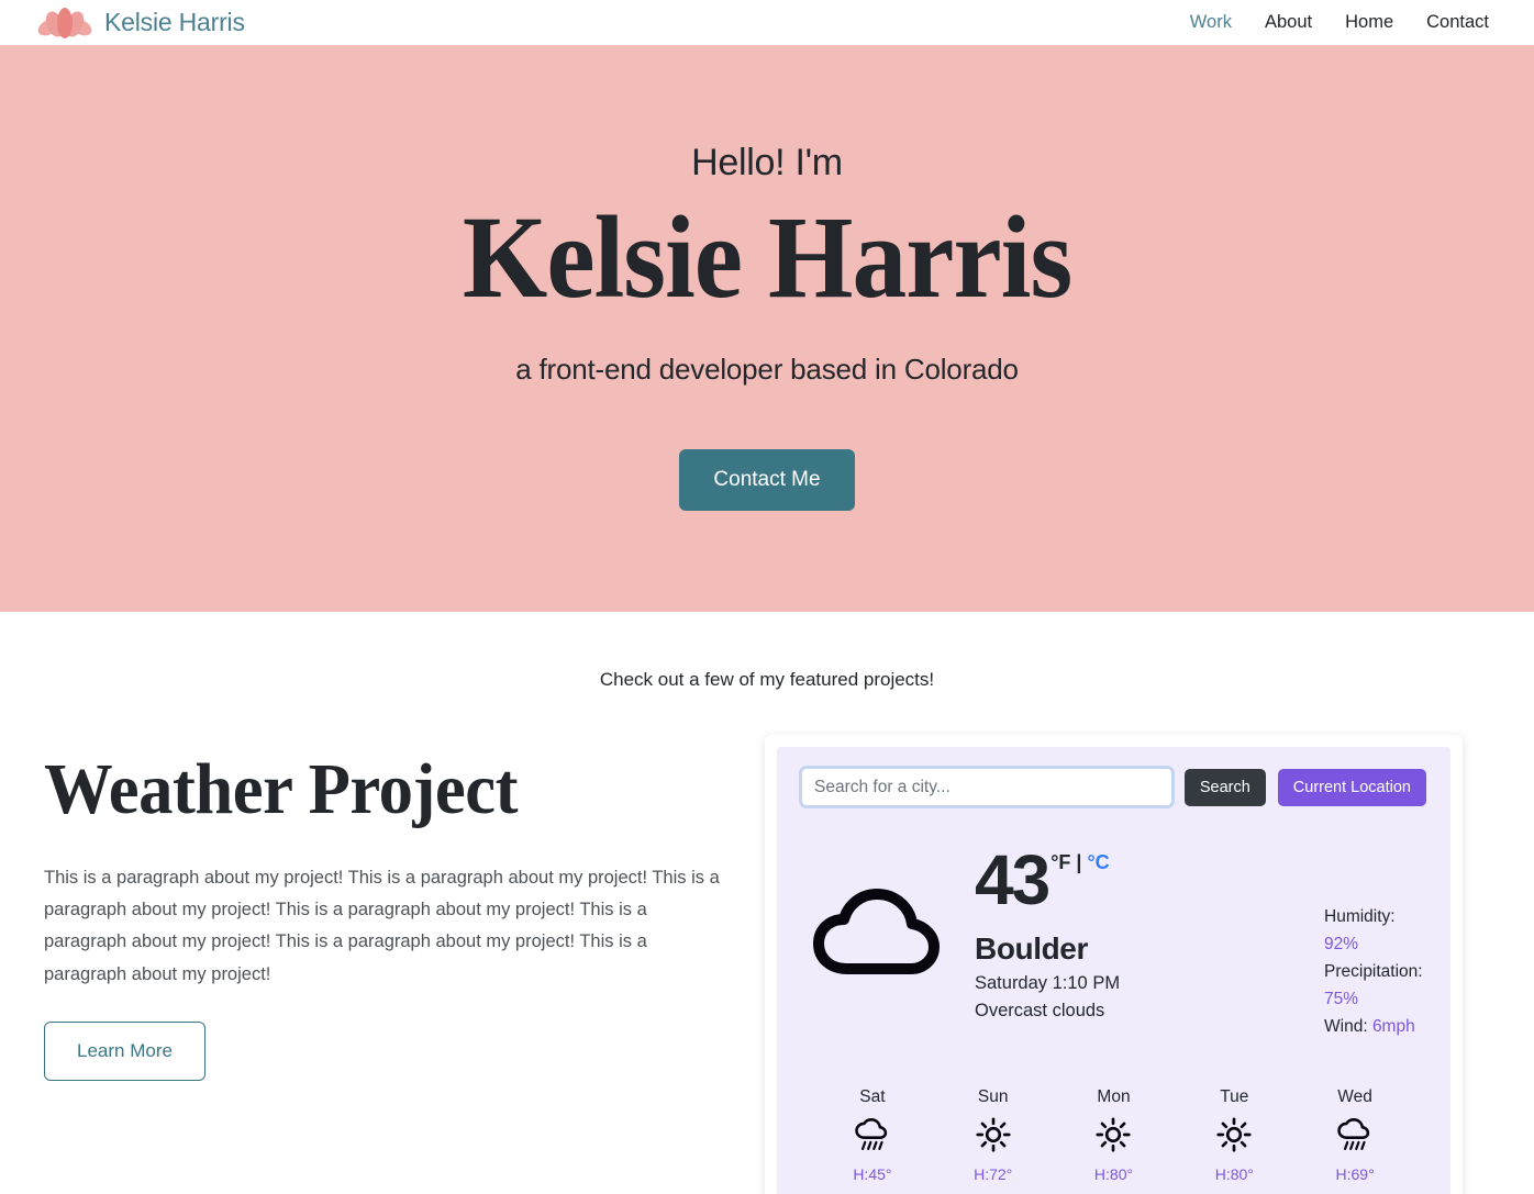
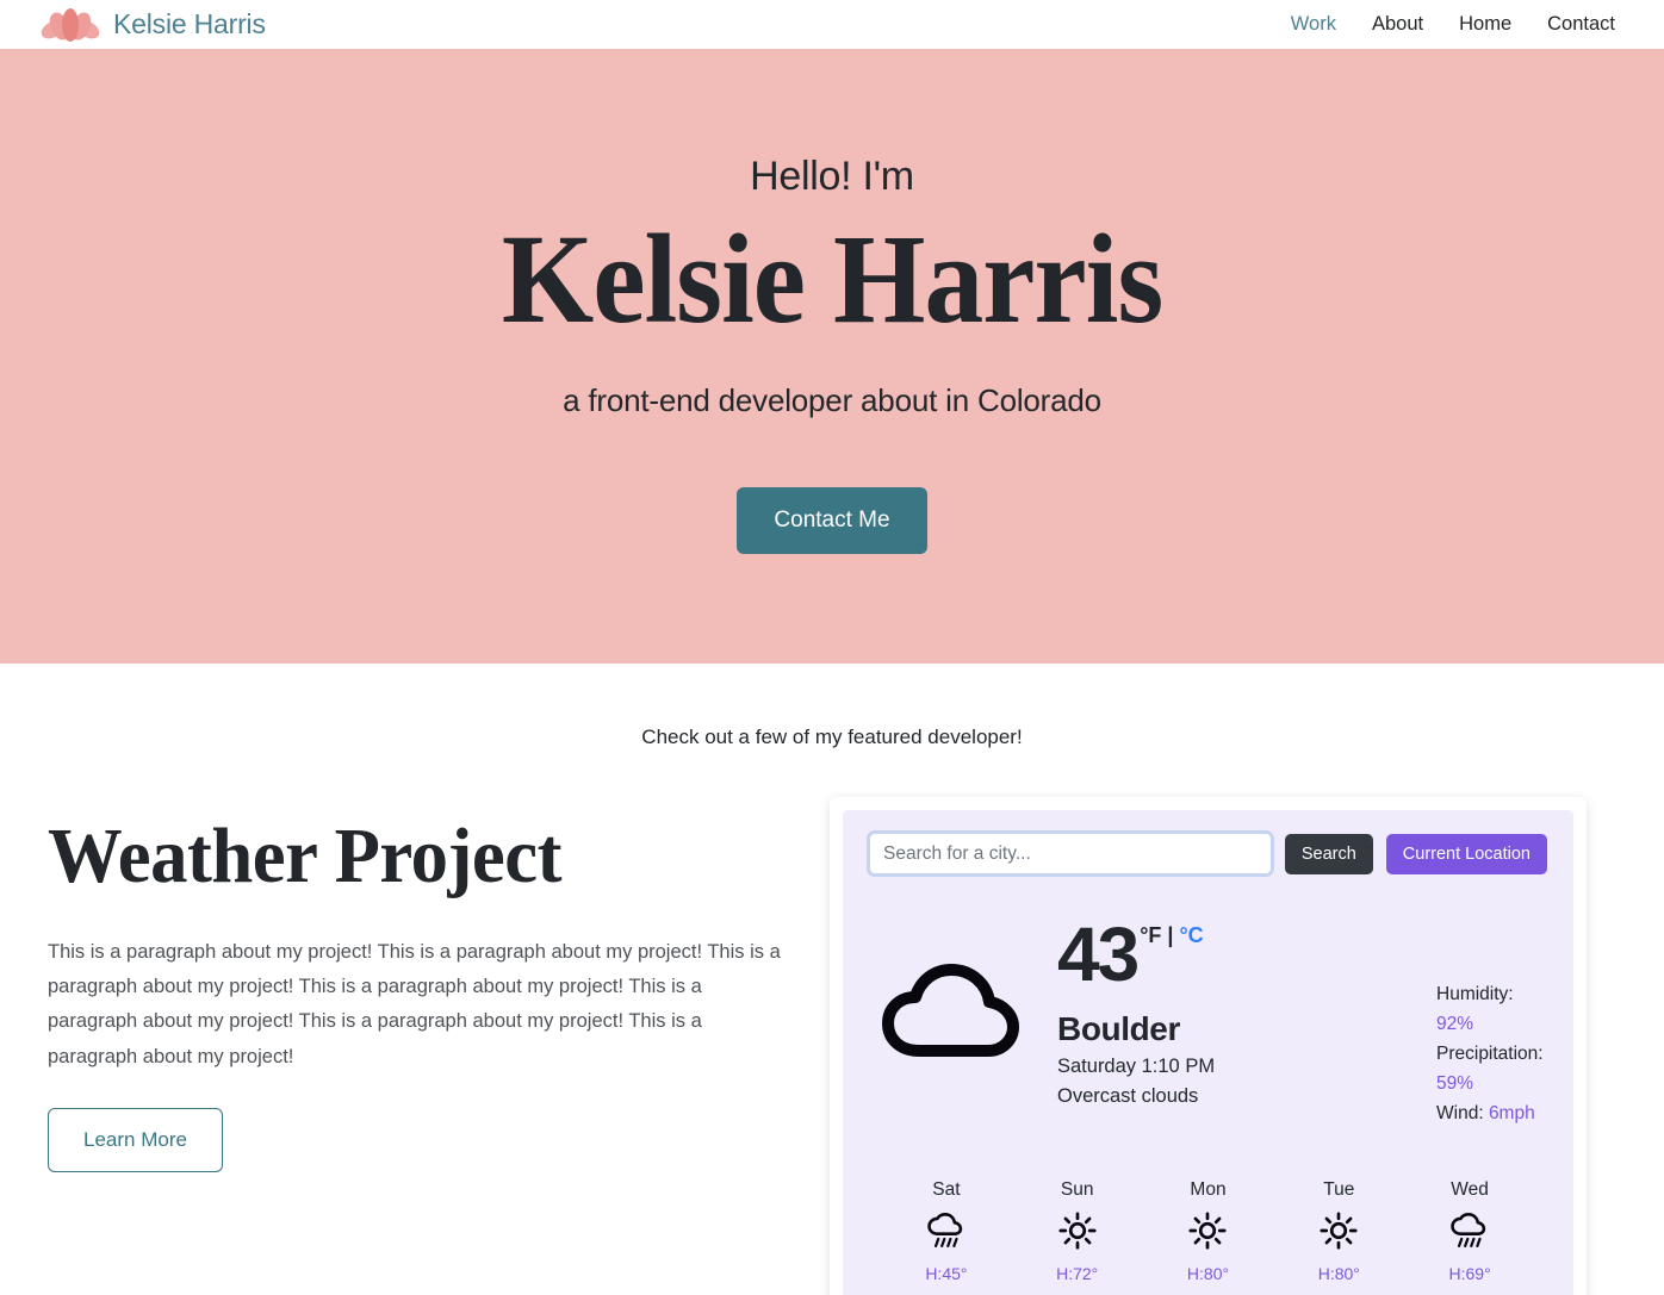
  Kelsie Harris
  Work
  About
  Home
  Contact
  Hello! I'm
  Kelsie Harris
- a front-end developer based in Colorado
+ a front-end developer about in Colorado
  Contact Me
- Check out a few of my featured projects!
+ Check out a few of my featured developer!
  Weather Project
  This is a paragraph about my project! This is a paragraph about my project! This is a paragraph about my project! This is a paragraph about my project! This is a paragraph about my project! This is a paragraph about my project! This is a paragraph about my project!
  Learn More
  Search for a city...
  Search
  Current Location
  43
  °F | °C
  Boulder
  Saturday 1:10 PM
  Overcast clouds
  Humidity: 92%
- Precipitation: 75%
+ Precipitation: 59%
  Wind: 6mph
  Sat
  H:45°
  Sun
  H:72°
  Mon
  H:80°
  Tue
  H:80°
  Wed
  H:69°
